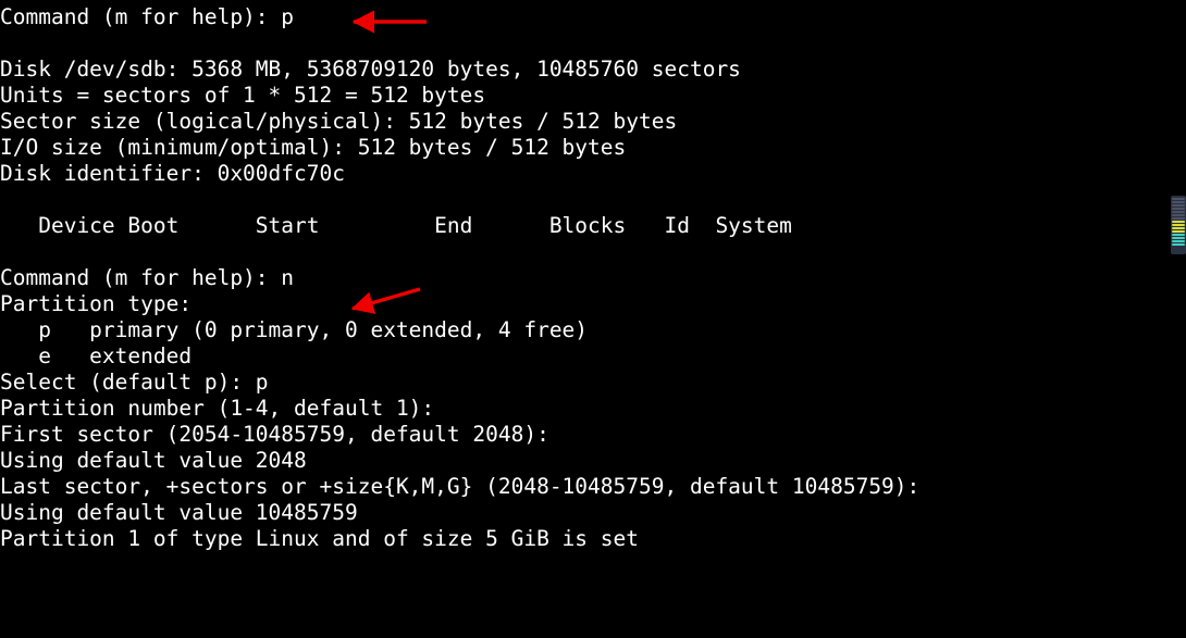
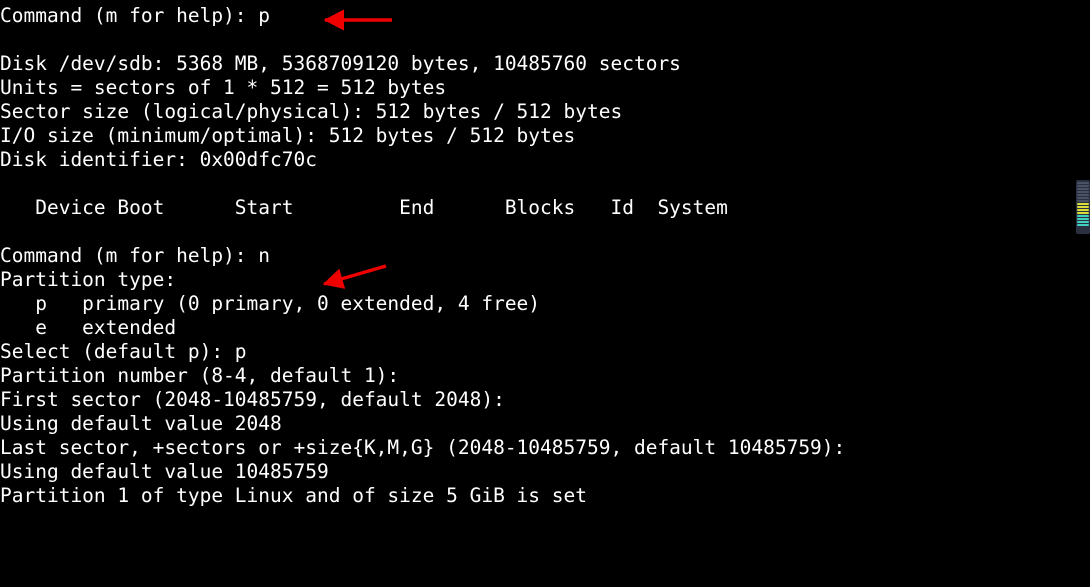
  Command (m for help): p
  Disk /dev/sdb: 5368 MB, 5368709120 bytes, 10485760 sectors
  Units = sectors of 1 * 512 = 512 bytes
  Sector size (logical/physical): 512 bytes / 512 bytes
  I/O size (minimum/optimal): 512 bytes / 512 bytes
  Disk identifier: 0x00dfc70c
  Device Boot Start End Blocks Id System
  Command (m for help): n
  Partition type:
  p primary (0 primary, 0 extended, 4 free)
  e extended
  Select (default p): p
- Partition number (1-4, default 1):
+ Partition number (8-4, default 1):
- First sector (2054-10485759, default 2048):
+ First sector (2048-10485759, default 2048):
  Using default value 2048
  Last sector, +sectors or +size{K,M,G} (2048-10485759, default 10485759):
  Using default value 10485759
  Partition 1 of type Linux and of size 5 GiB is set
